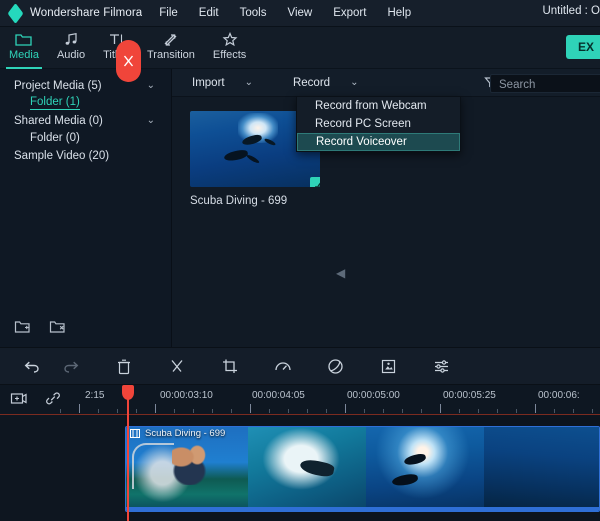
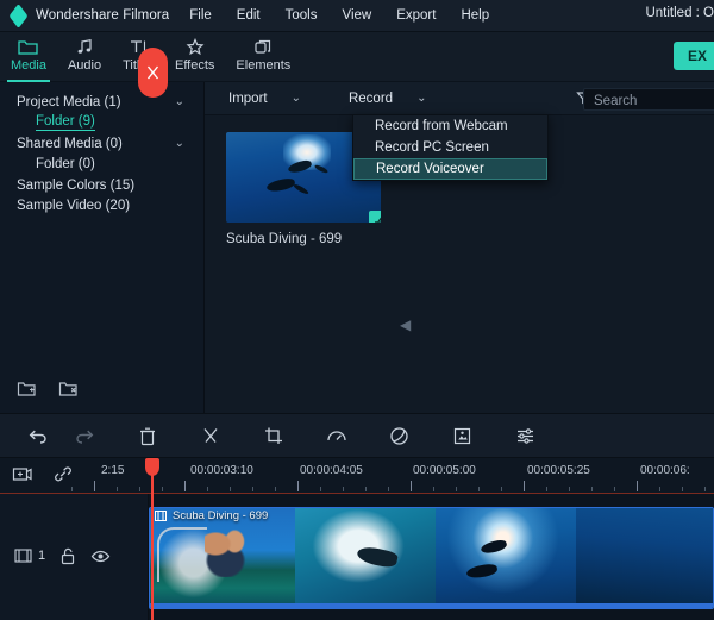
  Wondershare Filmora
  File
  Edit
  Tools
  View
  Export
  Help
  Untitled : O
  Media
  Audio
- Transition
  Effects
+ Elements
  EX
- Project Media (5)
+ Project Media (1)
  ⌄
- Folder (1)
+ Folder (9)
  Shared Media (0)
  ⌄
  Folder (0)
+ Sample Colors (15)
  Sample Video (20)
  Import
  ⌄
  Record
  ⌄
  Search
  ✓
  Scuba Diving - 699
  ◀
  Record from Webcam
  Record PC Screen
  Record Voiceover
  2:15
  00:00:03:10
  00:00:04:05
  00:00:05:00
  00:00:05:25
  00:00:06:
+ 1
  Scuba Diving - 699
